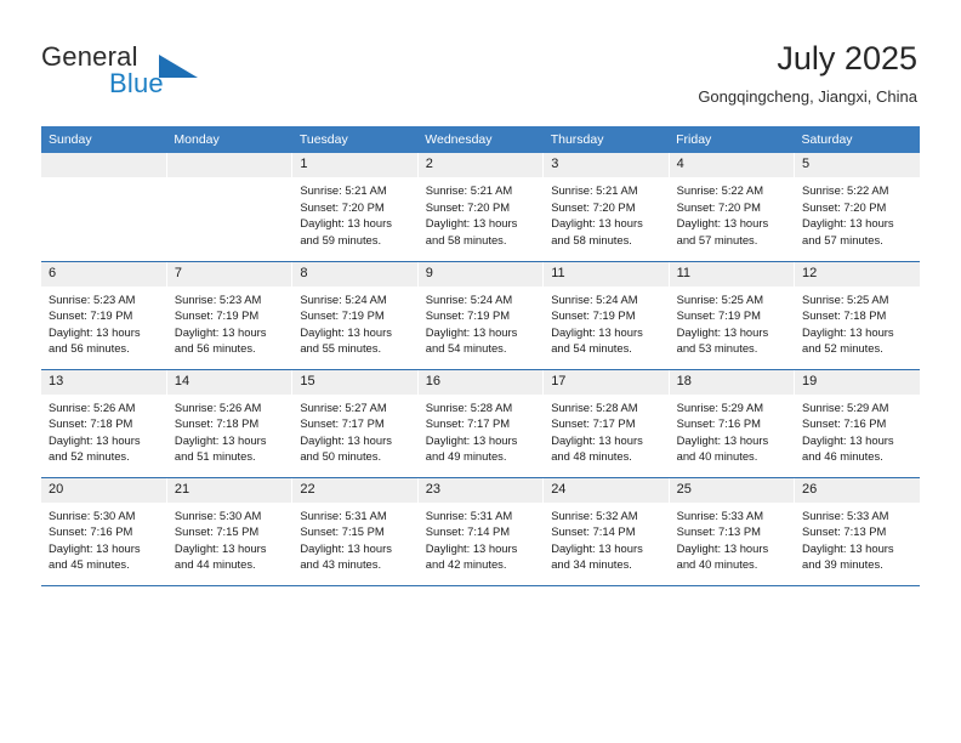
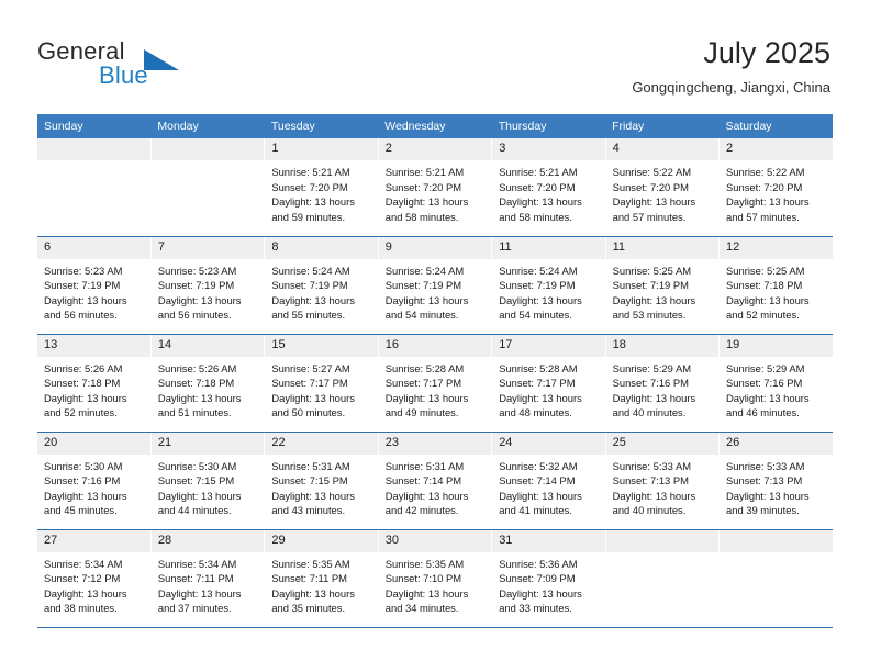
  General
  Blue
  July 2025
  Gongqingcheng, Jiangxi, China
  Sunday	Monday	Tuesday	Wednesday	Thursday	Friday	Saturday
- 		1Sunrise: 5:21 AMSunset: 7:20 PMDaylight: 13 hoursand 59 minutes.	2Sunrise: 5:21 AMSunset: 7:20 PMDaylight: 13 hoursand 58 minutes.	3Sunrise: 5:21 AMSunset: 7:20 PMDaylight: 13 hoursand 58 minutes.	4Sunrise: 5:22 AMSunset: 7:20 PMDaylight: 13 hoursand 57 minutes.	5Sunrise: 5:22 AMSunset: 7:20 PMDaylight: 13 hoursand 57 minutes.
+ 		1Sunrise: 5:21 AMSunset: 7:20 PMDaylight: 13 hoursand 59 minutes.	2Sunrise: 5:21 AMSunset: 7:20 PMDaylight: 13 hoursand 58 minutes.	3Sunrise: 5:21 AMSunset: 7:20 PMDaylight: 13 hoursand 58 minutes.	4Sunrise: 5:22 AMSunset: 7:20 PMDaylight: 13 hoursand 57 minutes.	2Sunrise: 5:22 AMSunset: 7:20 PMDaylight: 13 hoursand 57 minutes.
  6Sunrise: 5:23 AMSunset: 7:19 PMDaylight: 13 hoursand 56 minutes.	7Sunrise: 5:23 AMSunset: 7:19 PMDaylight: 13 hoursand 56 minutes.	8Sunrise: 5:24 AMSunset: 7:19 PMDaylight: 13 hoursand 55 minutes.	9Sunrise: 5:24 AMSunset: 7:19 PMDaylight: 13 hoursand 54 minutes.	11Sunrise: 5:24 AMSunset: 7:19 PMDaylight: 13 hoursand 54 minutes.	11Sunrise: 5:25 AMSunset: 7:19 PMDaylight: 13 hoursand 53 minutes.	12Sunrise: 5:25 AMSunset: 7:18 PMDaylight: 13 hoursand 52 minutes.
  13Sunrise: 5:26 AMSunset: 7:18 PMDaylight: 13 hoursand 52 minutes.	14Sunrise: 5:26 AMSunset: 7:18 PMDaylight: 13 hoursand 51 minutes.	15Sunrise: 5:27 AMSunset: 7:17 PMDaylight: 13 hoursand 50 minutes.	16Sunrise: 5:28 AMSunset: 7:17 PMDaylight: 13 hoursand 49 minutes.	17Sunrise: 5:28 AMSunset: 7:17 PMDaylight: 13 hoursand 48 minutes.	18Sunrise: 5:29 AMSunset: 7:16 PMDaylight: 13 hoursand 40 minutes.	19Sunrise: 5:29 AMSunset: 7:16 PMDaylight: 13 hoursand 46 minutes.
- 20Sunrise: 5:30 AMSunset: 7:16 PMDaylight: 13 hoursand 45 minutes.	21Sunrise: 5:30 AMSunset: 7:15 PMDaylight: 13 hoursand 44 minutes.	22Sunrise: 5:31 AMSunset: 7:15 PMDaylight: 13 hoursand 43 minutes.	23Sunrise: 5:31 AMSunset: 7:14 PMDaylight: 13 hoursand 42 minutes.	24Sunrise: 5:32 AMSunset: 7:14 PMDaylight: 13 hoursand 34 minutes.	25Sunrise: 5:33 AMSunset: 7:13 PMDaylight: 13 hoursand 40 minutes.	26Sunrise: 5:33 AMSunset: 7:13 PMDaylight: 13 hoursand 39 minutes.
+ 20Sunrise: 5:30 AMSunset: 7:16 PMDaylight: 13 hoursand 45 minutes.	21Sunrise: 5:30 AMSunset: 7:15 PMDaylight: 13 hoursand 44 minutes.	22Sunrise: 5:31 AMSunset: 7:15 PMDaylight: 13 hoursand 43 minutes.	23Sunrise: 5:31 AMSunset: 7:14 PMDaylight: 13 hoursand 42 minutes.	24Sunrise: 5:32 AMSunset: 7:14 PMDaylight: 13 hoursand 41 minutes.	25Sunrise: 5:33 AMSunset: 7:13 PMDaylight: 13 hoursand 40 minutes.	26Sunrise: 5:33 AMSunset: 7:13 PMDaylight: 13 hoursand 39 minutes.
+ 27Sunrise: 5:34 AMSunset: 7:12 PMDaylight: 13 hoursand 38 minutes.	28Sunrise: 5:34 AMSunset: 7:11 PMDaylight: 13 hoursand 37 minutes.	29Sunrise: 5:35 AMSunset: 7:11 PMDaylight: 13 hoursand 35 minutes.	30Sunrise: 5:35 AMSunset: 7:10 PMDaylight: 13 hoursand 34 minutes.	31Sunrise: 5:36 AMSunset: 7:09 PMDaylight: 13 hoursand 33 minutes.
